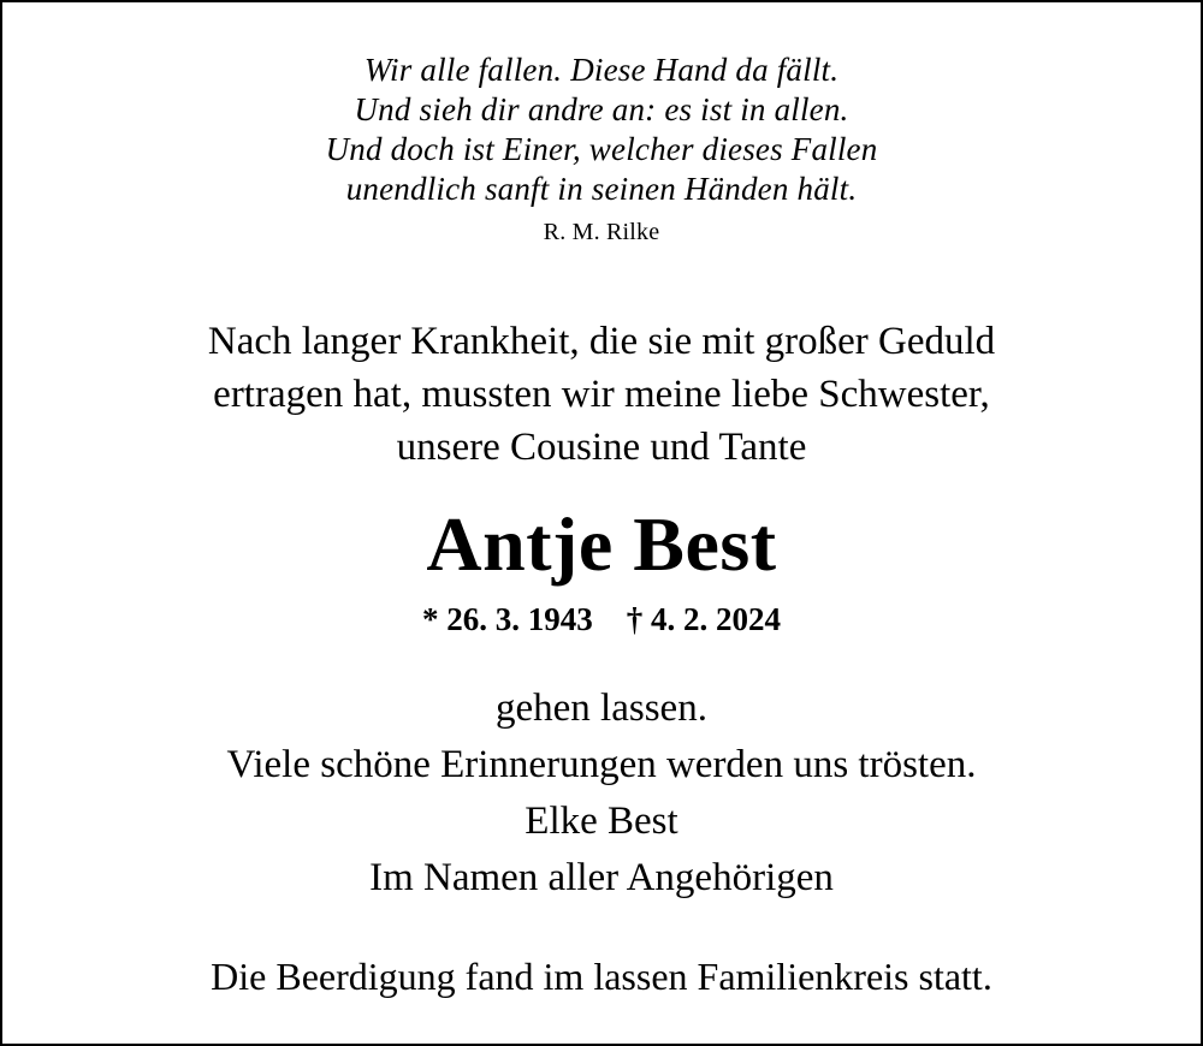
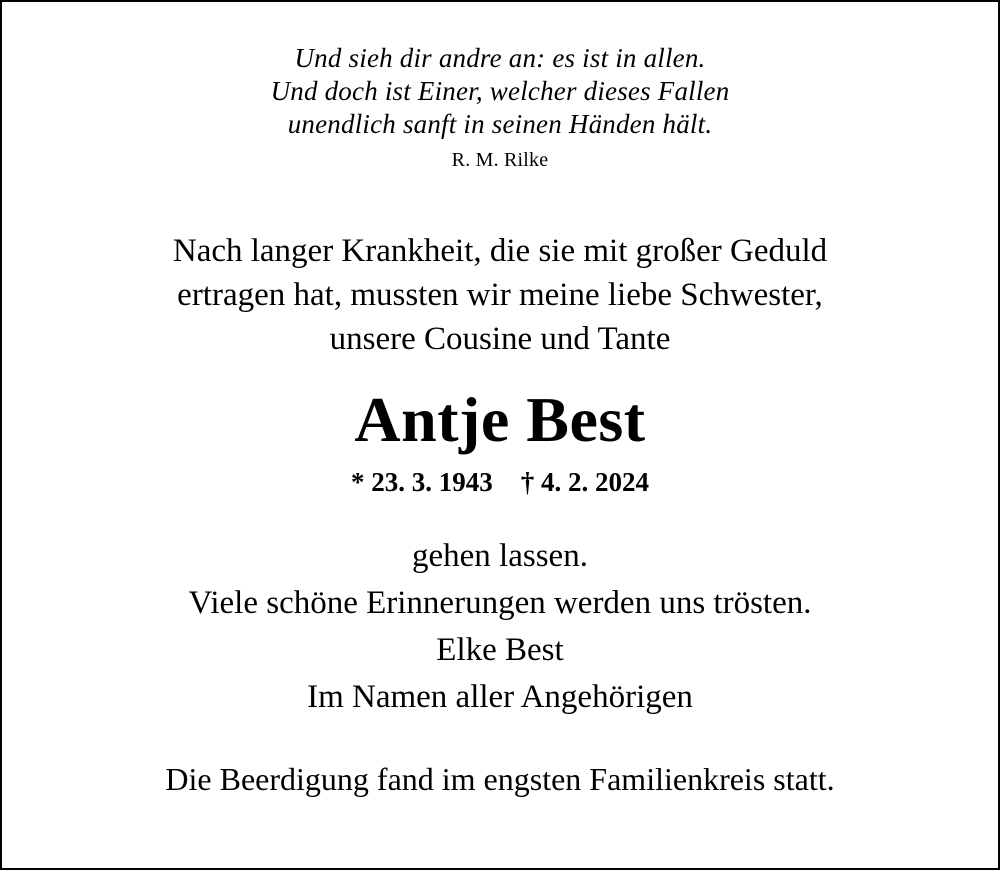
- Wir alle fallen. Diese Hand da fällt.
  Und sieh dir andre an: es ist in allen.
  Und doch ist Einer, welcher dieses Fallen
  unendlich sanft in seinen Händen hält.
  R. M. Rilke
  Nach langer Krankheit, die sie mit großer Geduld
  ertragen hat, mussten wir meine liebe Schwester,
  unsere Cousine und Tante
  Antje Best
- * 26. 3. 1943 † 4. 2. 2024
+ * 23. 3. 1943 † 4. 2. 2024
  gehen lassen.
  Viele schöne Erinnerungen werden uns trösten.
  Elke Best
  Im Namen aller Angehörigen
- Die Beerdigung fand im lassen Familienkreis statt.
+ Die Beerdigung fand im engsten Familienkreis statt.
